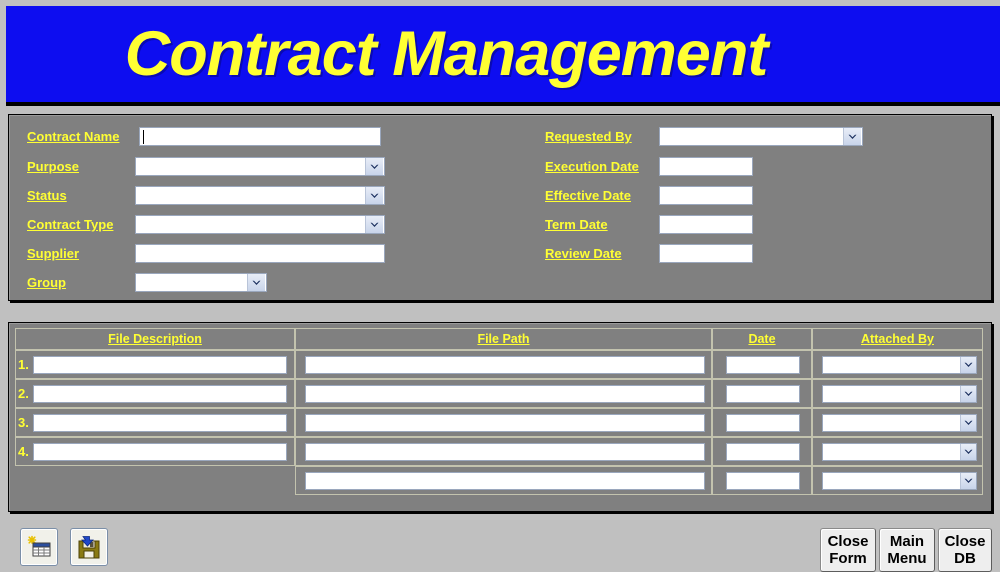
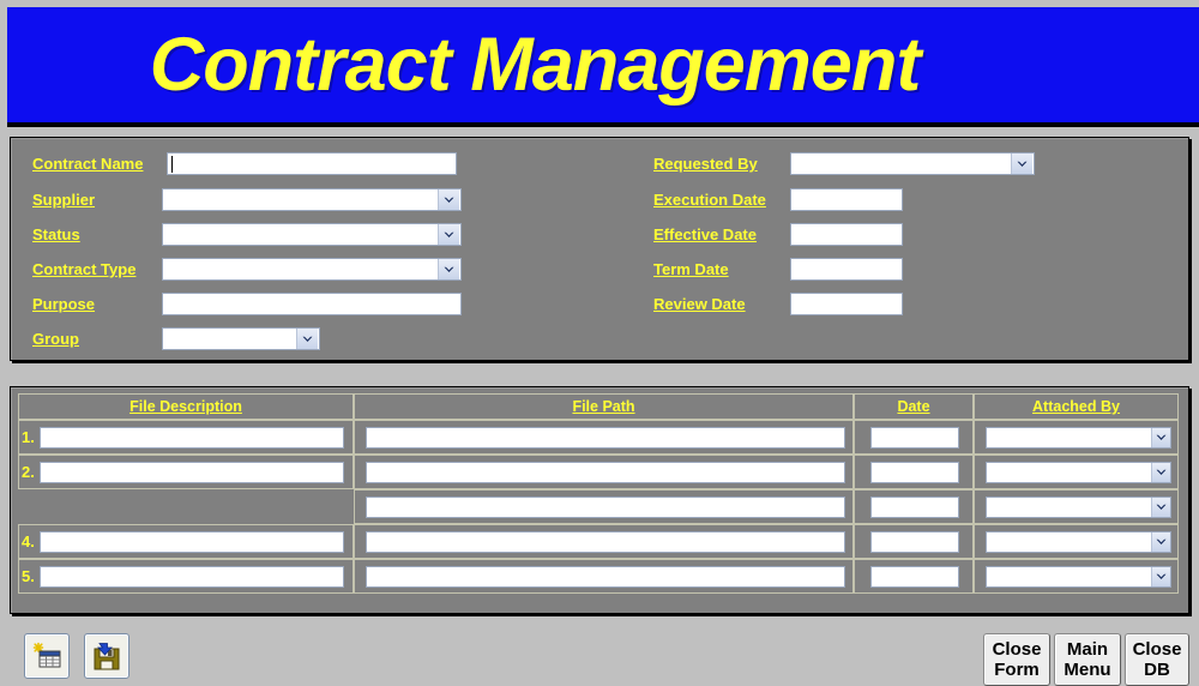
  Contract Management
  Contract Name
- Purpose
+ Supplier
  Status
  Contract Type
- Supplier
+ Purpose
  Group
  Requested By
  Execution Date
  Effective Date
  Term Date
  Review Date
  File Description
  File Path
  Date
  Attached By
  1.
  2.
- 3.
  4.
+ 5.
  Close
  Form
  Main
  Menu
  Close
  DB
